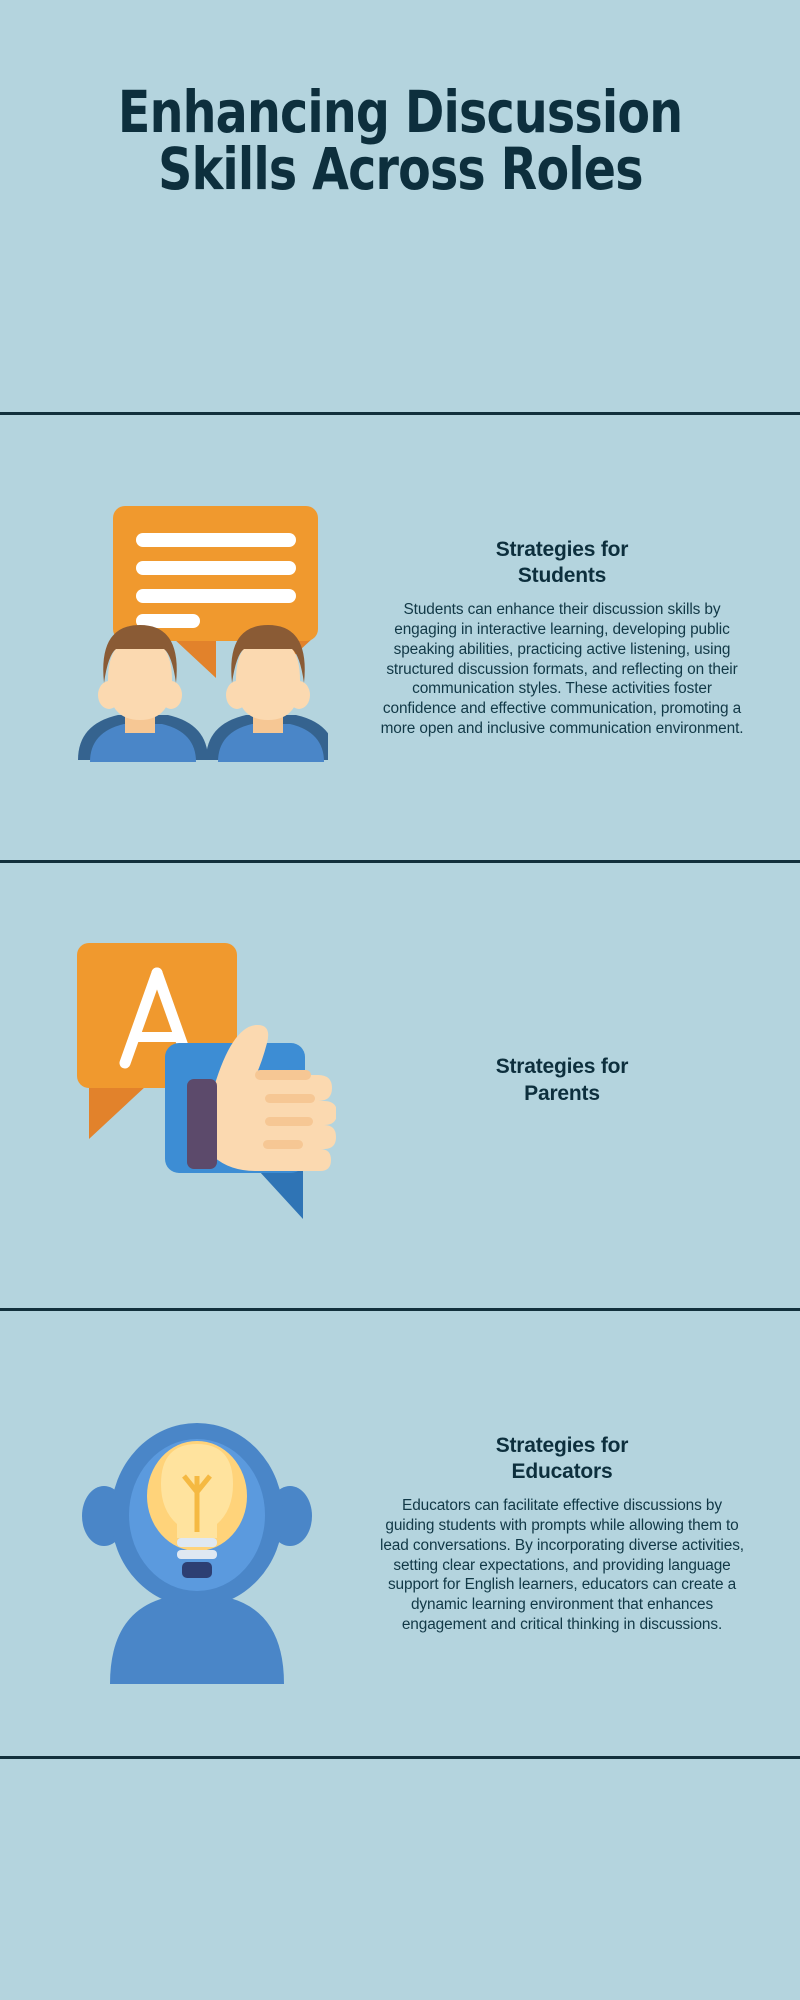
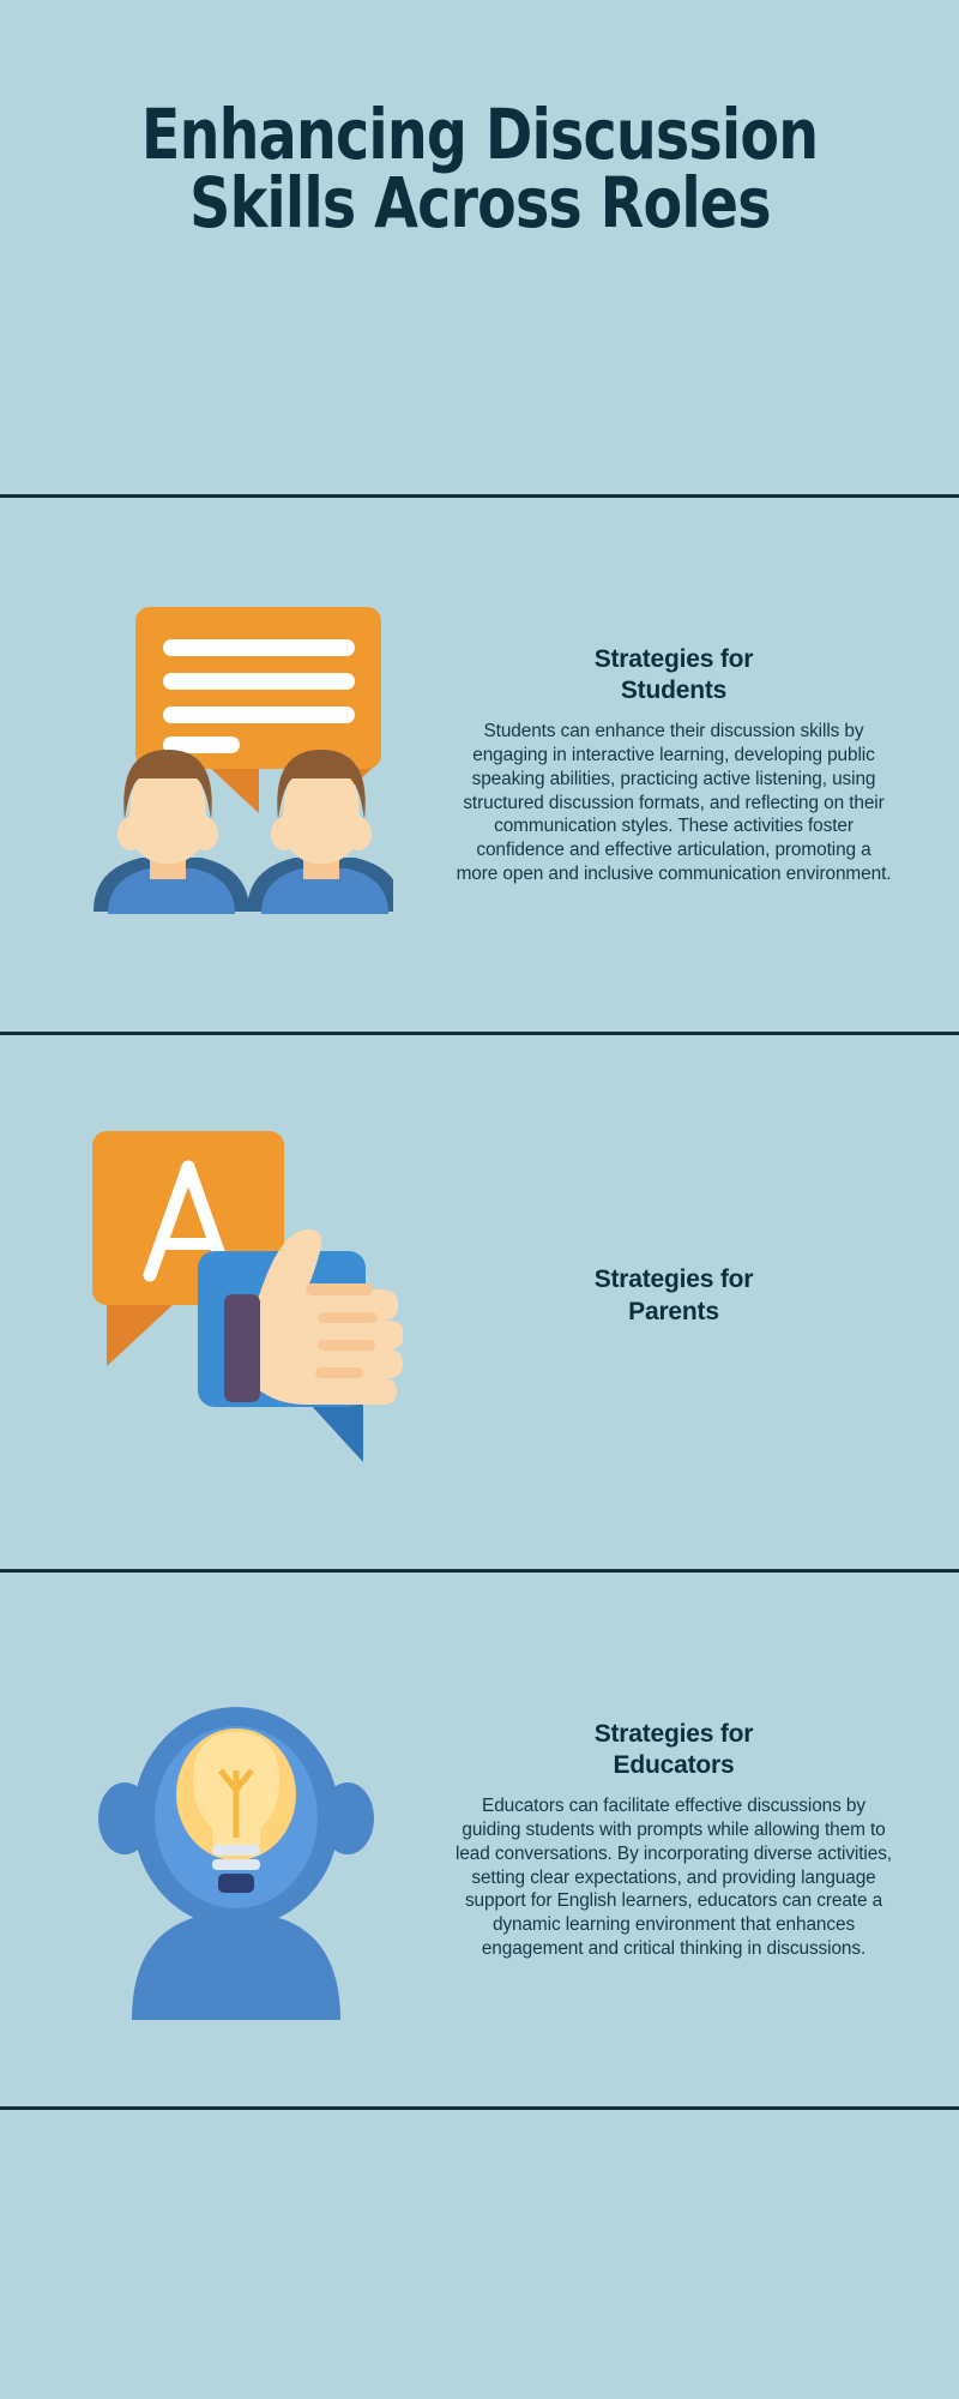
  Enhancing Discussion
  Skills Across Roles
  Strategies for
  Students
- Students can enhance their discussion skills by engaging in interactive learning, developing public speaking abilities, practicing active listening, using structured discussion formats, and reflecting on their communication styles. These activities foster confidence and effective communication, promoting a more open and inclusive communication environment.
+ Students can enhance their discussion skills by engaging in interactive learning, developing public speaking abilities, practicing active listening, using structured discussion formats, and reflecting on their communication styles. These activities foster confidence and effective articulation, promoting a more open and inclusive communication environment.
  Strategies for
  Parents
  Strategies for
  Educators
  Educators can facilitate effective discussions by guiding students with prompts while allowing them to lead conversations. By incorporating diverse activities, setting clear expectations, and providing language support for English learners, educators can create a dynamic learning environment that enhances engagement and critical thinking in discussions.
